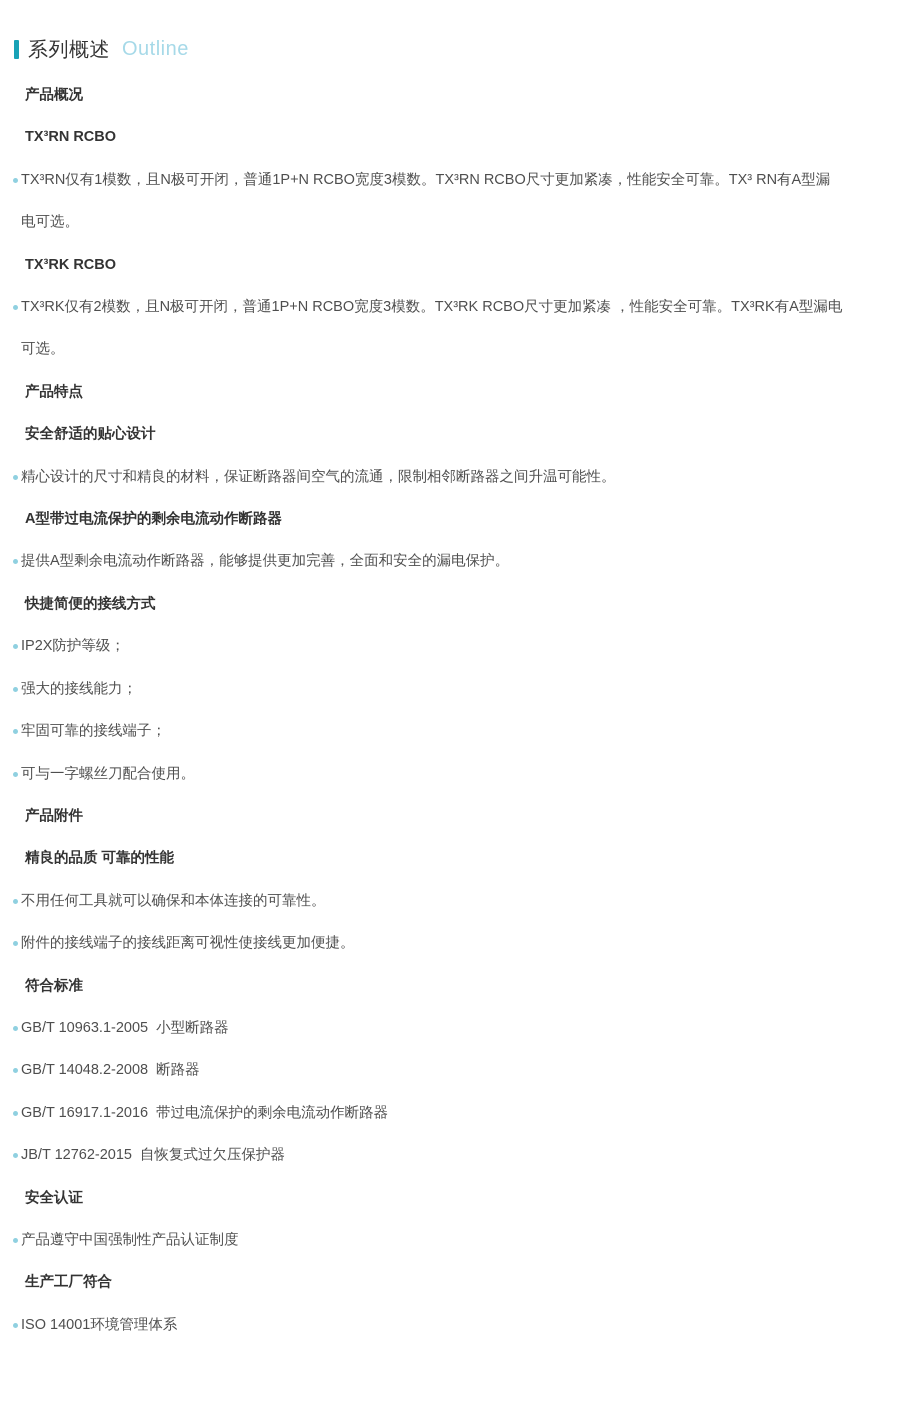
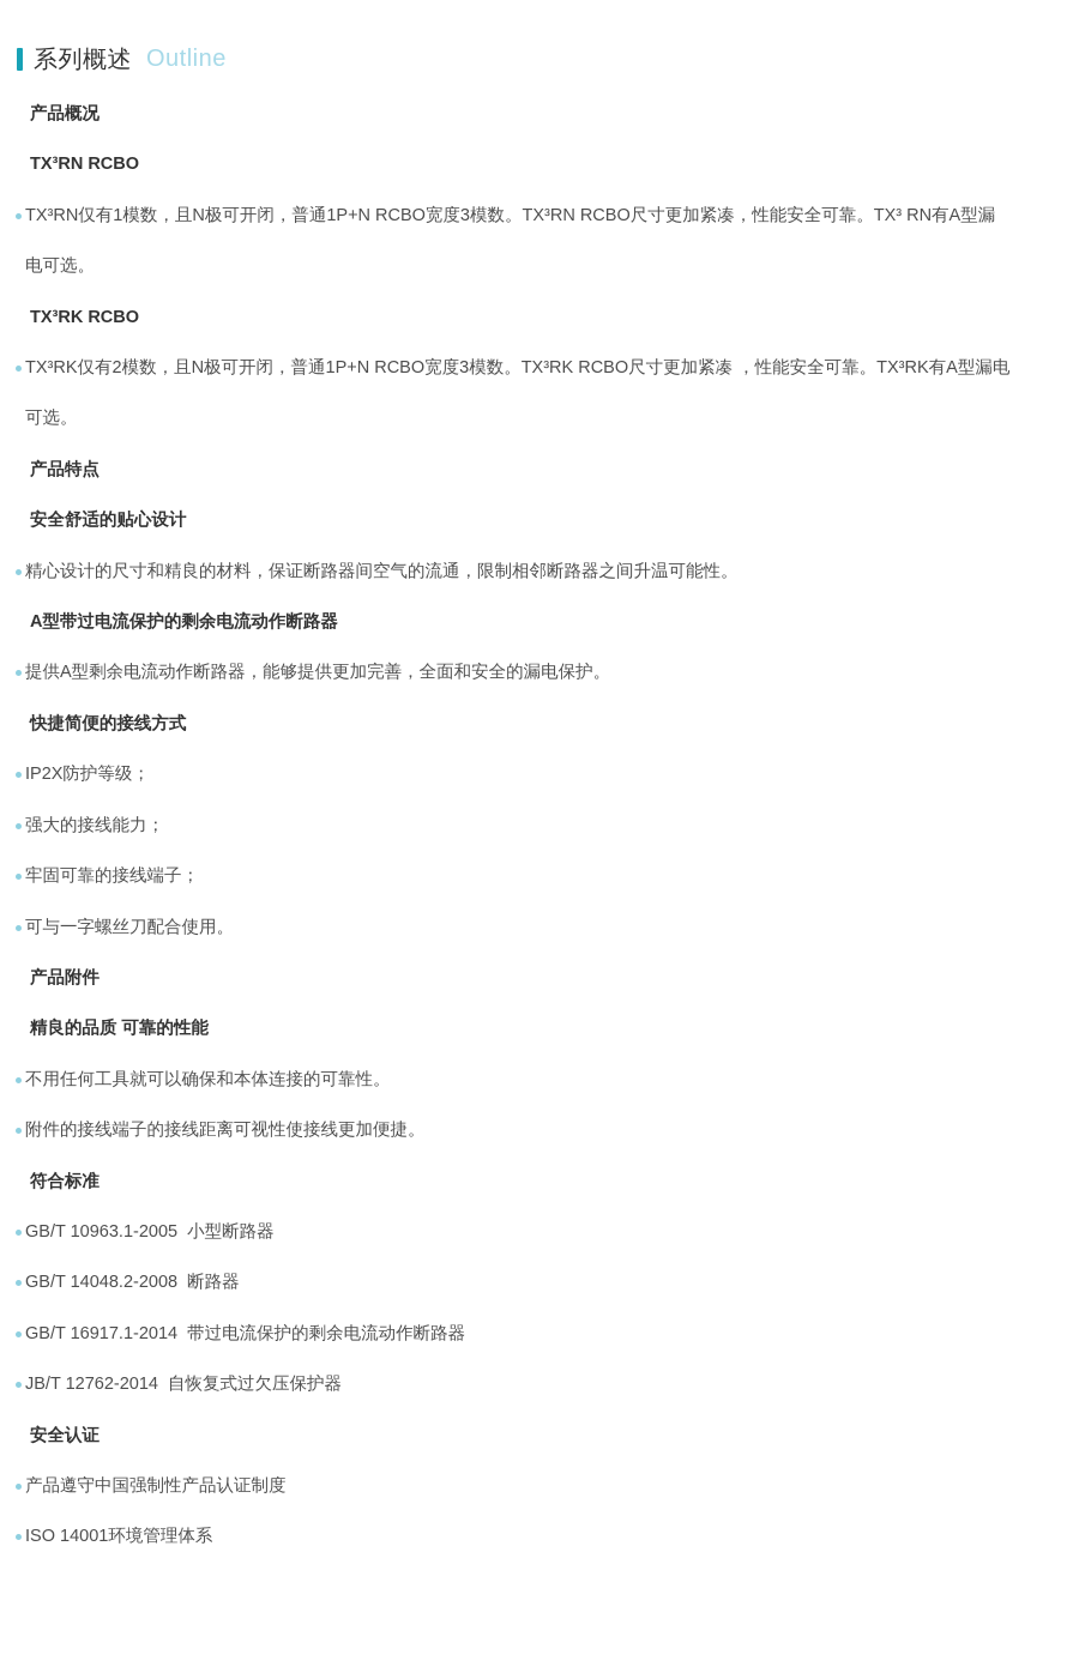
  系列概述
  Outline
  产品概况
  TX³RN RCBO
  TX³RN仅有1模数，且N极可开闭，普通1P+N RCBO宽度3模数。TX³RN RCBO尺寸更加紧凑，性能安全可靠。TX³ RN有A型漏电可选。
  TX³RK RCBO
  TX³RK仅有2模数，且N极可开闭，普通1P+N RCBO宽度3模数。TX³RK RCBO尺寸更加紧凑 ，性能安全可靠。TX³RK有A型漏电可选。
  产品特点
  安全舒适的贴心设计
  精心设计的尺寸和精良的材料，保证断路器间空气的流通，限制相邻断路器之间升温可能性。
  A型带过电流保护的剩余电流动作断路器
  提供A型剩余电流动作断路器，能够提供更加完善，全面和安全的漏电保护。
  快捷简便的接线方式
  IP2X防护等级；
  强大的接线能力；
  牢固可靠的接线端子；
  可与一字螺丝刀配合使用。
  产品附件
  精良的品质 可靠的性能
  不用任何工具就可以确保和本体连接的可靠性。
  附件的接线端子的接线距离可视性使接线更加便捷。
  符合标准
  GB/T 10963.1-2005 小型断路器
  GB/T 14048.2-2008 断路器
- GB/T 16917.1-2016 带过电流保护的剩余电流动作断路器
+ GB/T 16917.1-2014 带过电流保护的剩余电流动作断路器
- JB/T 12762-2015 自恢复式过欠压保护器
+ JB/T 12762-2014 自恢复式过欠压保护器
  安全认证
  产品遵守中国强制性产品认证制度
- 生产工厂符合
  ISO 14001环境管理体系
